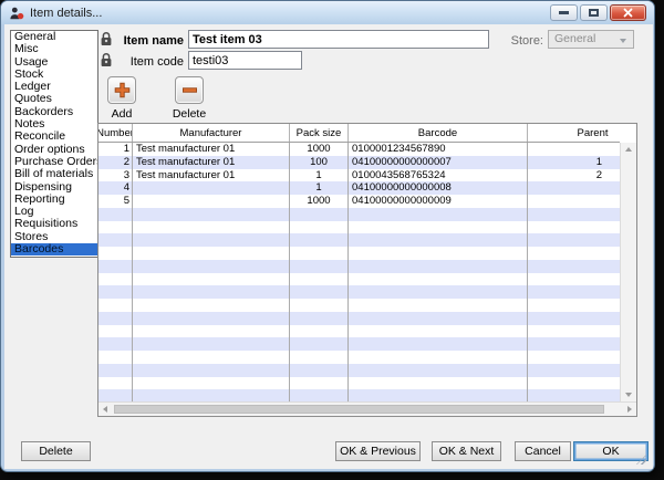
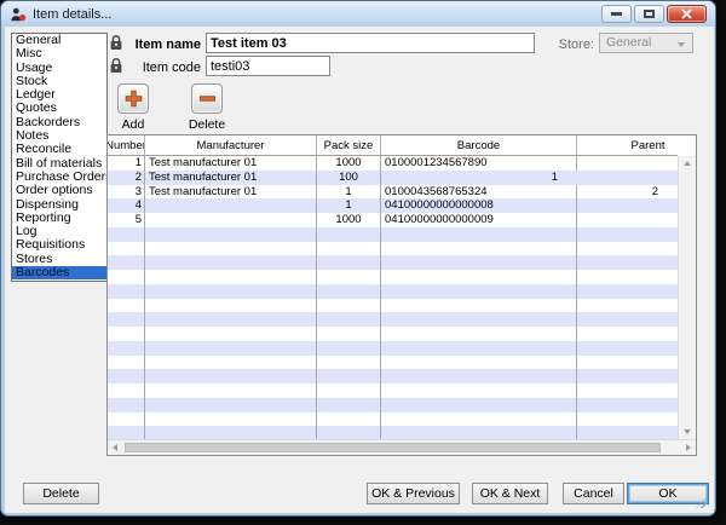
  Item details...
  General
  Misc
  Usage
  Stock
  Ledger
  Quotes
  Backorders
  Notes
  Reconcile
- Order options
+ Bill of materials
  Purchase Order
- Bill of materials
+ Order options
  Dispensing
  Reporting
  Log
  Requisitions
  Stores
  Barcodes
  Item name
  Test item 03
  Store:
  General
  Item code
  testi03
  Add
  Delete
  Number
  Manufacturer
  Pack size
  Barcode
  Parent
  1
  Test manufacturer 01
  1000
  0100001234567890
  2
  Test manufacturer 01
  100
- 04100000000000007
  1
  3
  Test manufacturer 01
  1
  0100043568765324
  2
  4
  1
  04100000000000008
  5
  1000
  04100000000000009
  Delete
  OK & Previous
  OK & Next
  Cancel
  OK
